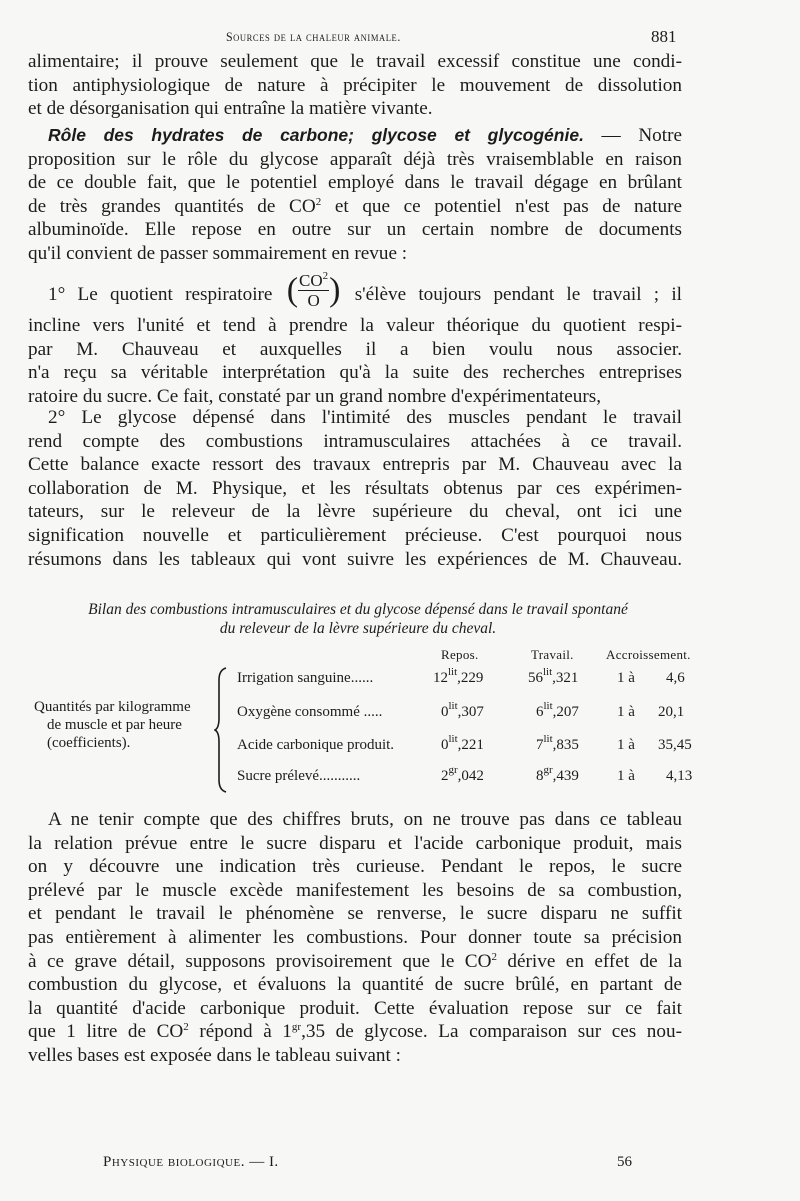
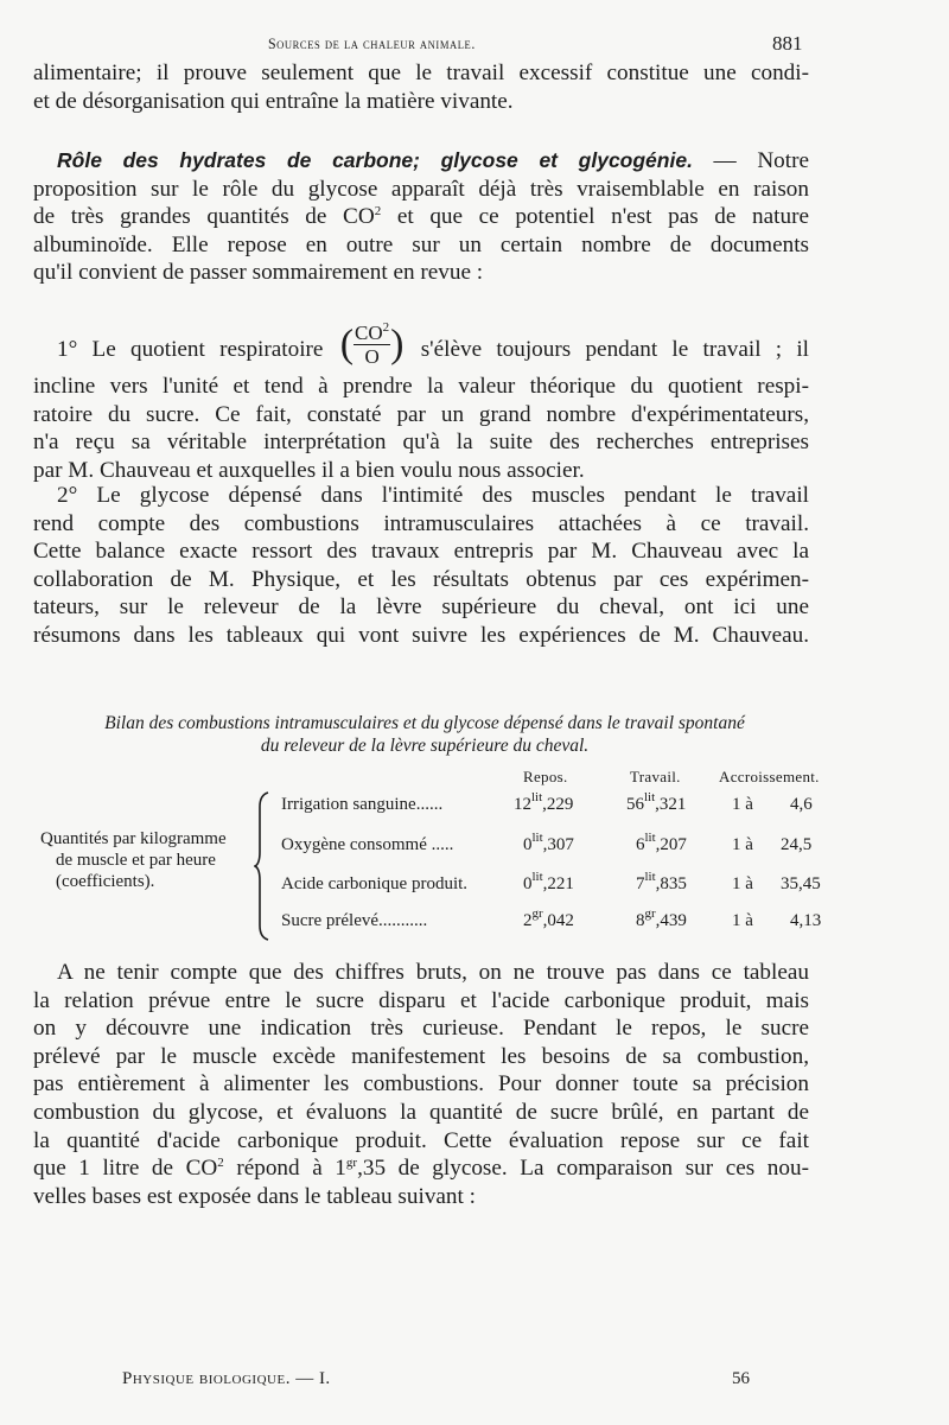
  Sources de la chaleur animale.
  881
  alimentaire; il prouve seulement que le travail excessif constitue une condi-
- tion antiphysiologique de nature à précipiter le mouvement de dissolution
  et de désorganisation qui entraîne la matière vivante.
  Rôle des hydrates de carbone; glycose et glycogénie. — Notre
  proposition sur le rôle du glycose apparaît déjà très vraisemblable en raison
- de ce double fait, que le potentiel employé dans le travail dégage en brûlant
  de très grandes quantités de CO2 et que ce potentiel n'est pas de nature
  albuminoïde. Elle repose en outre sur un certain nombre de documents
  qu'il convient de passer sommairement en revue :
  1° Le quotient respiratoire (
  CO2
  O
  ) s'élève toujours pendant le travail ; il
  incline vers l'unité et tend à prendre la valeur théorique du quotient respi-
- par M. Chauveau et auxquelles il a bien voulu nous associer.
+ ratoire du sucre. Ce fait, constaté par un grand nombre d'expérimentateurs,
  n'a reçu sa véritable interprétation qu'à la suite des recherches entreprises
- ratoire du sucre. Ce fait, constaté par un grand nombre d'expérimentateurs,
+ par M. Chauveau et auxquelles il a bien voulu nous associer.
  2° Le glycose dépensé dans l'intimité des muscles pendant le travail
  rend compte des combustions intramusculaires attachées à ce travail.
  Cette balance exacte ressort des travaux entrepris par M. Chauveau avec la
  collaboration de M. Physique, et les résultats obtenus par ces expérimen-
  tateurs, sur le releveur de la lèvre supérieure du cheval, ont ici une
- signification nouvelle et particulièrement précieuse. C'est pourquoi nous
  résumons dans les tableaux qui vont suivre les expériences de M. Chauveau.
  Bilan des combustions intramusculaires et du glycose dépensé dans le travail spontané
  du releveur de la lèvre supérieure du cheval.
  Repos.
  Travail.
  Accroissement.
  Quantités par kilogramme
  de muscle et par heure
  (coefficients).
  Irrigation sanguine......
  12lit,229
  56lit,321
  1 à
  4,6
  Oxygène consommé .....
  0lit,307
  6lit,207
  1 à
- 20,1
+ 24,5
  Acide carbonique produit.
  0lit,221
  7lit,835
  1 à
  35,45
  Sucre prélevé...........
  2gr,042
  8gr,439
  1 à
  4,13
  A ne tenir compte que des chiffres bruts, on ne trouve pas dans ce tableau
  la relation prévue entre le sucre disparu et l'acide carbonique produit, mais
  on y découvre une indication très curieuse. Pendant le repos, le sucre
  prélevé par le muscle excède manifestement les besoins de sa combustion,
- et pendant le travail le phénomène se renverse, le sucre disparu ne suffit
  pas entièrement à alimenter les combustions. Pour donner toute sa précision
- à ce grave détail, supposons provisoirement que le CO2 dérive en effet de la
  combustion du glycose, et évaluons la quantité de sucre brûlé, en partant de
  la quantité d'acide carbonique produit. Cette évaluation repose sur ce fait
  que 1 litre de CO2 répond à 1gr,35 de glycose. La comparaison sur ces nou-
  velles bases est exposée dans le tableau suivant :
  Physique biologique. — I.
  56
